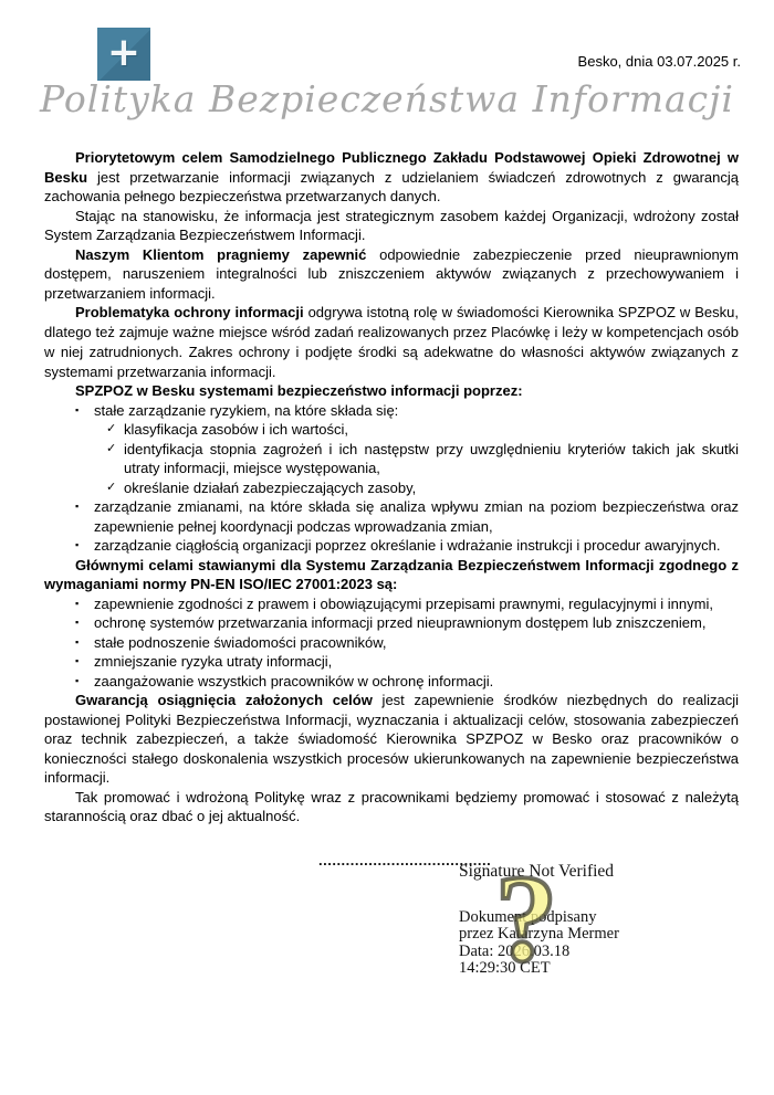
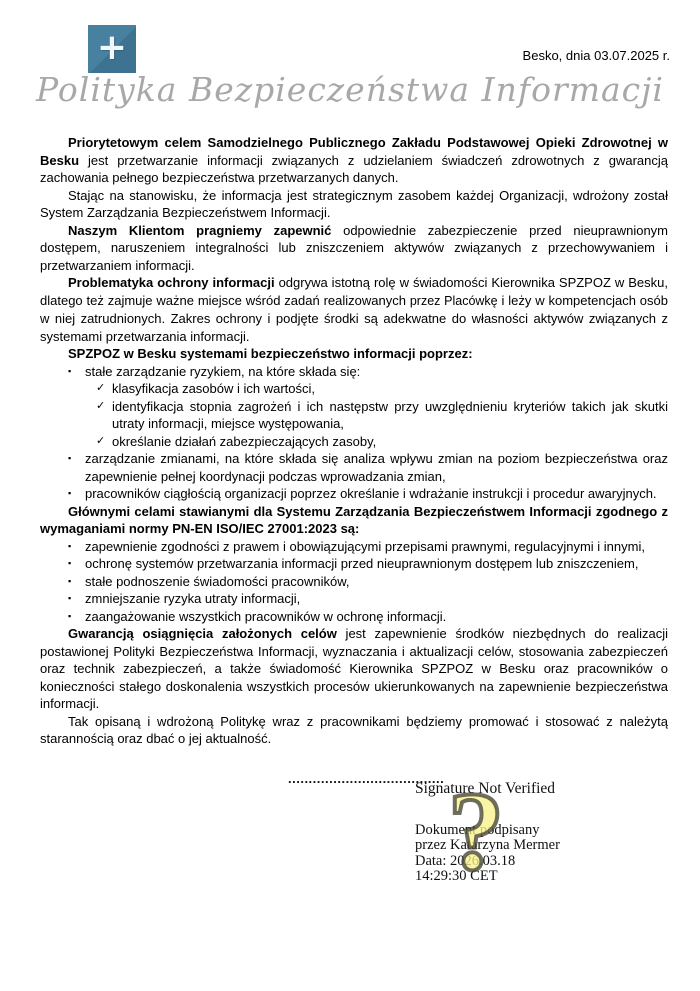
  +
  Besko, dnia 03.07.2025 r.
  Polityka Bezpieczeństwa Informacji
  Priorytetowym celem Samodzielnego Publicznego Zakładu Podstawowej Opieki Zdrowotnej w Besku jest przetwarzanie informacji związanych z udzielaniem świadczeń zdrowotnych z gwarancją zachowania pełnego bezpieczeństwa przetwarzanych danych.
  Stając na stanowisku, że informacja jest strategicznym zasobem każdej Organizacji, wdrożony został System Zarządzania Bezpieczeństwem Informacji.
  Naszym Klientom pragniemy zapewnić odpowiednie zabezpieczenie przed nieuprawnionym dostępem, naruszeniem integralności lub zniszczeniem aktywów związanych z przechowywaniem i przetwarzaniem informacji.
  Problematyka ochrony informacji odgrywa istotną rolę w świadomości Kierownika SPZPOZ w Besku, dlatego też zajmuje ważne miejsce wśród zadań realizowanych przez Placówkę i leży w kompetencjach osób w niej zatrudnionych. Zakres ochrony i podjęte środki są adekwatne do własności aktywów związanych z systemami przetwarzania informacji.
  SPZPOZ w Besku systemami bezpieczeństwo informacji poprzez:
  ▪
  stałe zarządzanie ryzykiem, na które składa się:
  ✓
  klasyfikacja zasobów i ich wartości,
  ✓
  identyfikacja stopnia zagrożeń i ich następstw przy uwzględnieniu kryteriów takich jak skutki utraty informacji, miejsce występowania,
  ✓
  określanie działań zabezpieczających zasoby,
  ▪
  zarządzanie zmianami, na które składa się analiza wpływu zmian na poziom bezpieczeństwa oraz zapewnienie pełnej koordynacji podczas wprowadzania zmian,
  ▪
- zarządzanie ciągłością organizacji poprzez określanie i wdrażanie instrukcji i procedur awaryjnych.
+ pracowników ciągłością organizacji poprzez określanie i wdrażanie instrukcji i procedur awaryjnych.
  Głównymi celami stawianymi dla Systemu Zarządzania Bezpieczeństwem Informacji zgodnego z wymaganiami normy PN-EN ISO/IEC 27001:2023 są:
  ▪
  zapewnienie zgodności z prawem i obowiązującymi przepisami prawnymi, regulacyjnymi i innymi,
  ▪
  ochronę systemów przetwarzania informacji przed nieuprawnionym dostępem lub zniszczeniem,
  ▪
  stałe podnoszenie świadomości pracowników,
  ▪
  zmniejszanie ryzyka utraty informacji,
  ▪
  zaangażowanie wszystkich pracowników w ochronę informacji.
- Gwarancją osiągnięcia założonych celów jest zapewnienie środków niezbędnych do realizacji postawionej Polityki Bezpieczeństwa Informacji, wyznaczania i aktualizacji celów, stosowania zabezpieczeń oraz technik zabezpieczeń, a także świadomość Kierownika SPZPOZ w Besko oraz pracowników o konieczności stałego doskonalenia wszystkich procesów ukierunkowanych na zapewnienie bezpieczeństwa informacji.
+ Gwarancją osiągnięcia założonych celów jest zapewnienie środków niezbędnych do realizacji postawionej Polityki Bezpieczeństwa Informacji, wyznaczania i aktualizacji celów, stosowania zabezpieczeń oraz technik zabezpieczeń, a także świadomość Kierownika SPZPOZ w Besku oraz pracowników o konieczności stałego doskonalenia wszystkich procesów ukierunkowanych na zapewnienie bezpieczeństwa informacji.
- Tak promować i wdrożoną Politykę wraz z pracownikami będziemy promować i stosować z należytą starannością oraz dbać o jej aktualność.
+ Tak opisaną i wdrożoną Politykę wraz z pracownikami będziemy promować i stosować z należytą starannością oraz dbać o jej aktualność.
  ......................................
  Signature Not Verified
  Dokument podpisany
  przez Katarzyna Mermer
  Data: 2026.03.18
  14:29:30 CET
  ?
